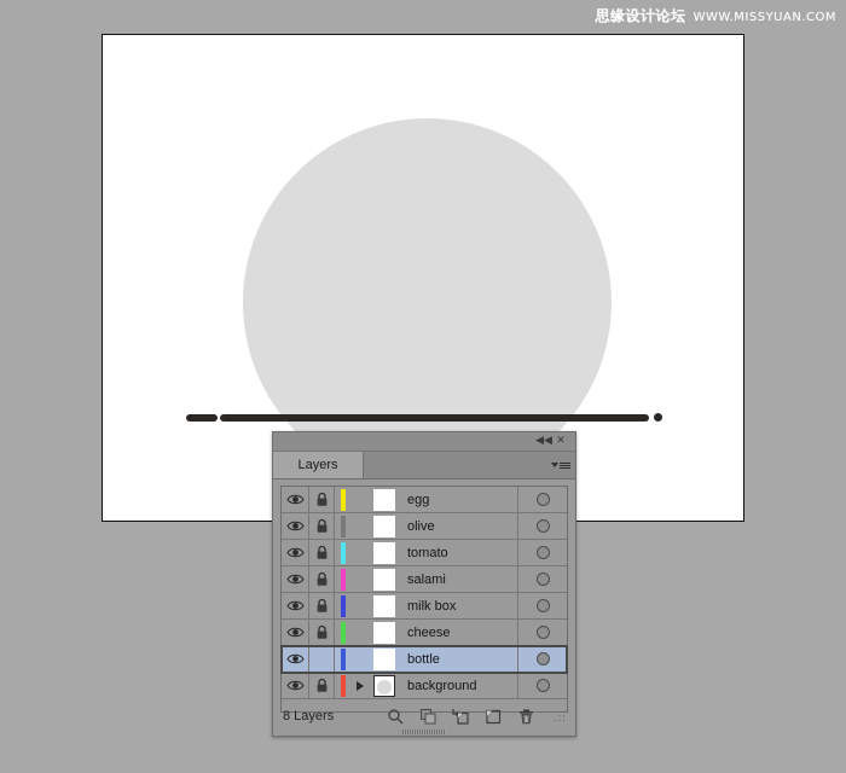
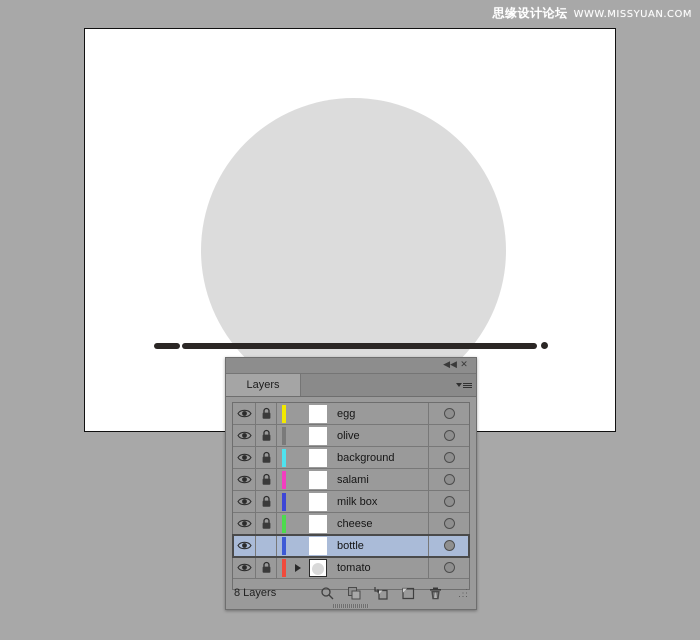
  思缘设计论坛 WWW.MISSYUAN.COM
  ◀◀
  ✕
  Layers
  egg
  olive
- tomato
+ background
  salami
  milk box
  cheese
  bottle
- background
+ tomato
  8 Layers
